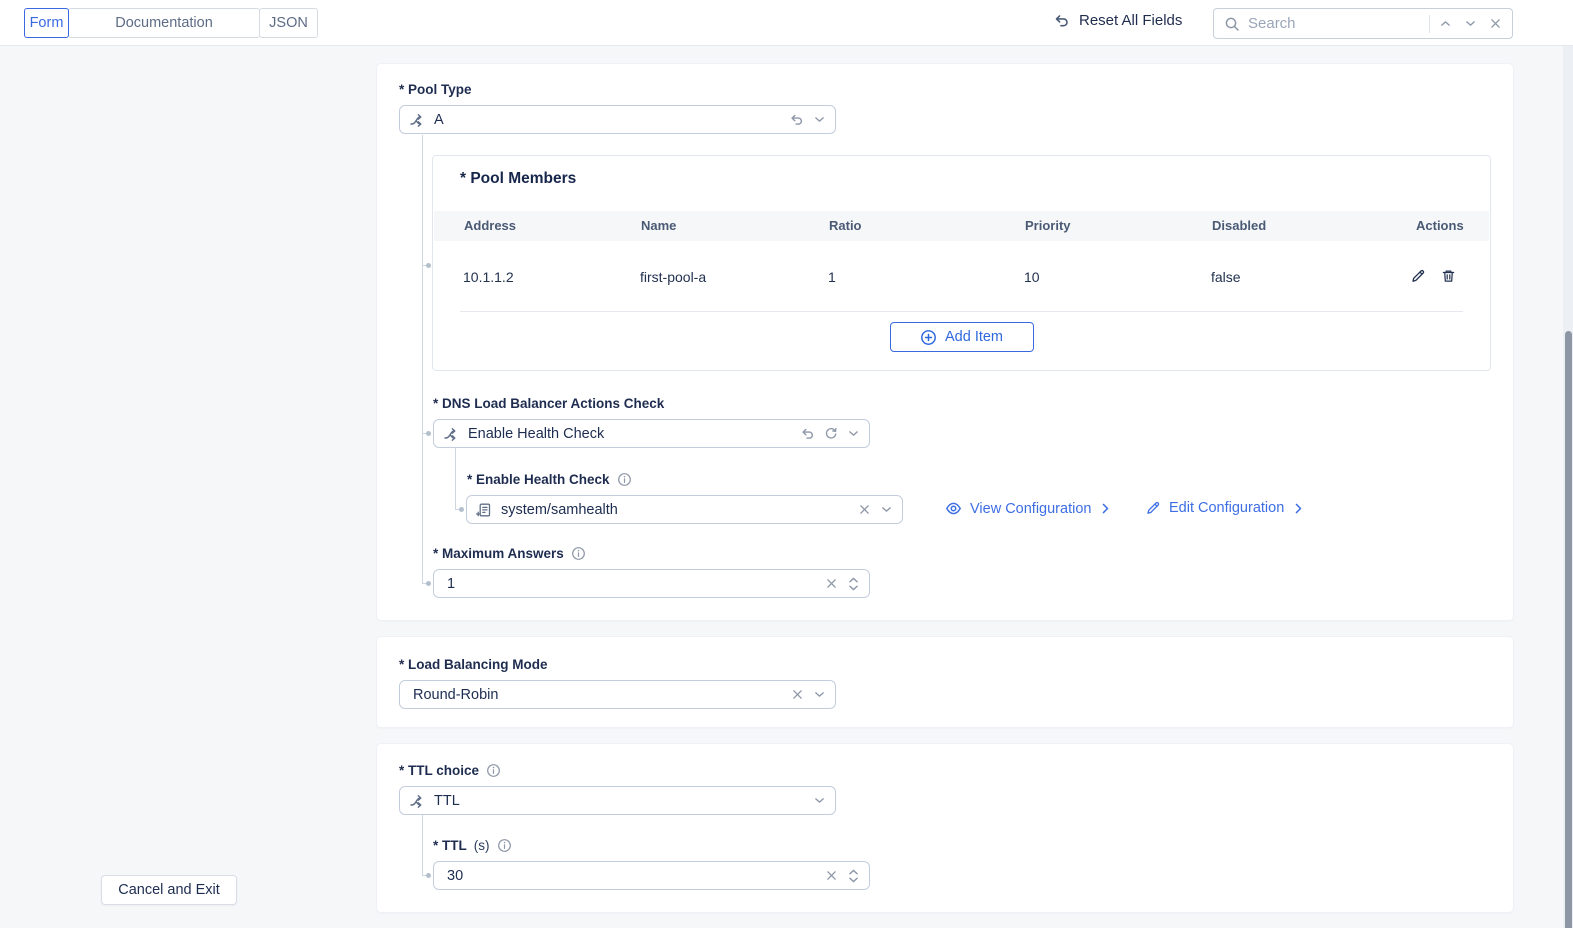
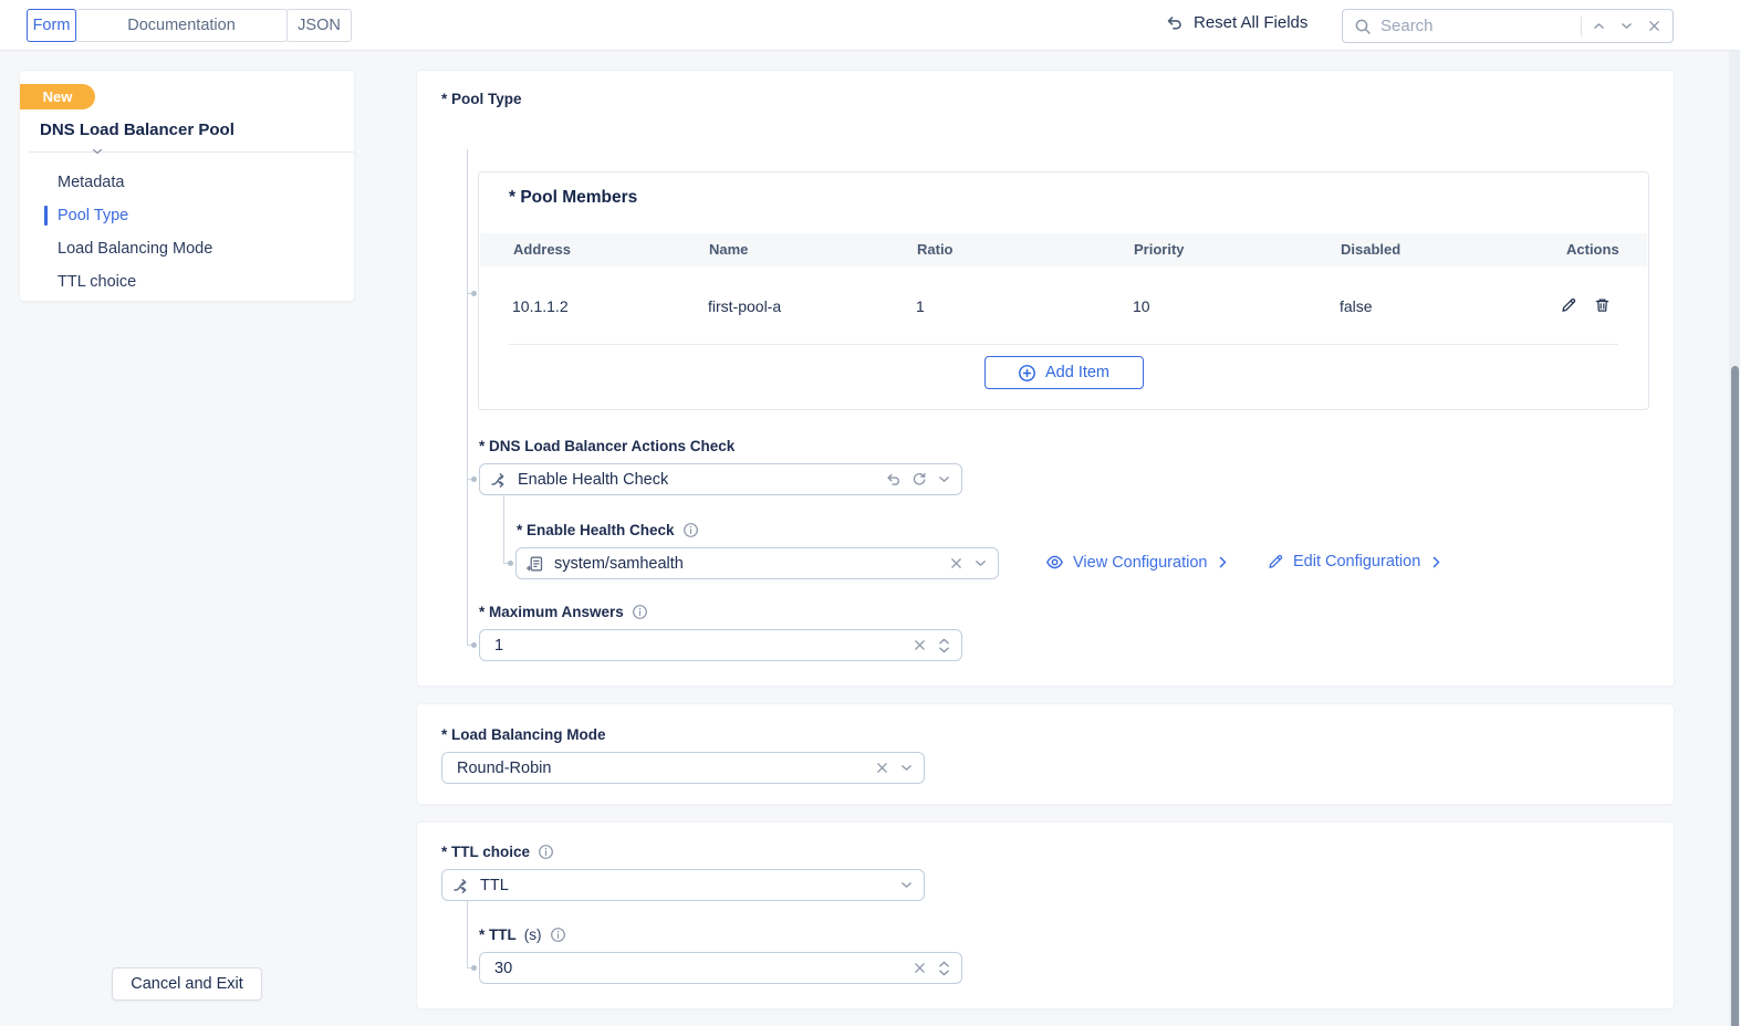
  Form
  Documentation
  JSON
  Reset All Fields
  Search
+ New
+ DNS Load Balancer Pool
+ Metadata
+ Pool Type
+ Load Balancing Mode
+ TTL choice
  * Pool Type
- A
  * Pool Members
  Address
  Name
  Ratio
  Priority
  Disabled
  Actions
  10.1.1.2
  first-pool-a
  1
  10
  false
  Add Item
  * DNS Load Balancer Actions Check
  Enable Health Check
  * Enable Health Check
  system/samhealth
  View Configuration
  Edit Configuration
  * Maximum Answers
  1
  * Load Balancing Mode
  Round-Robin
  * TTL choice
  TTL
  * TTL
  (s)
  30
  Cancel and Exit
